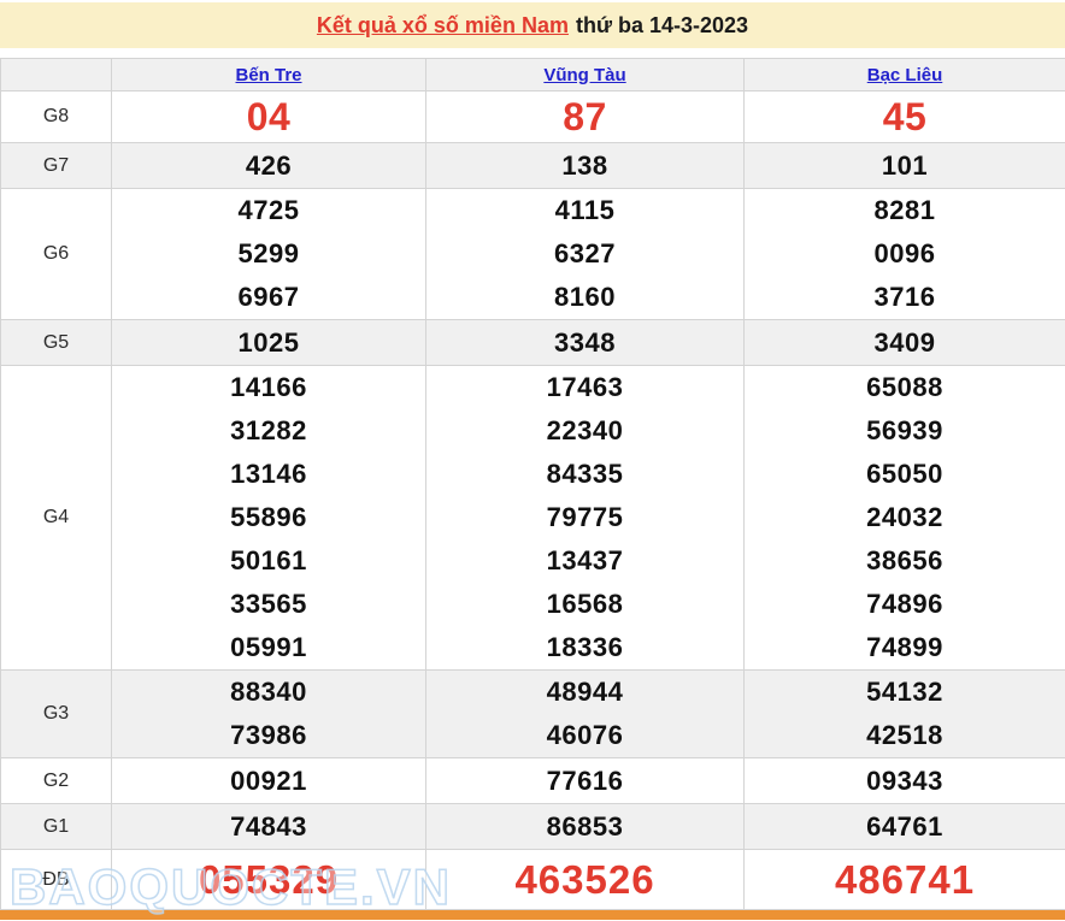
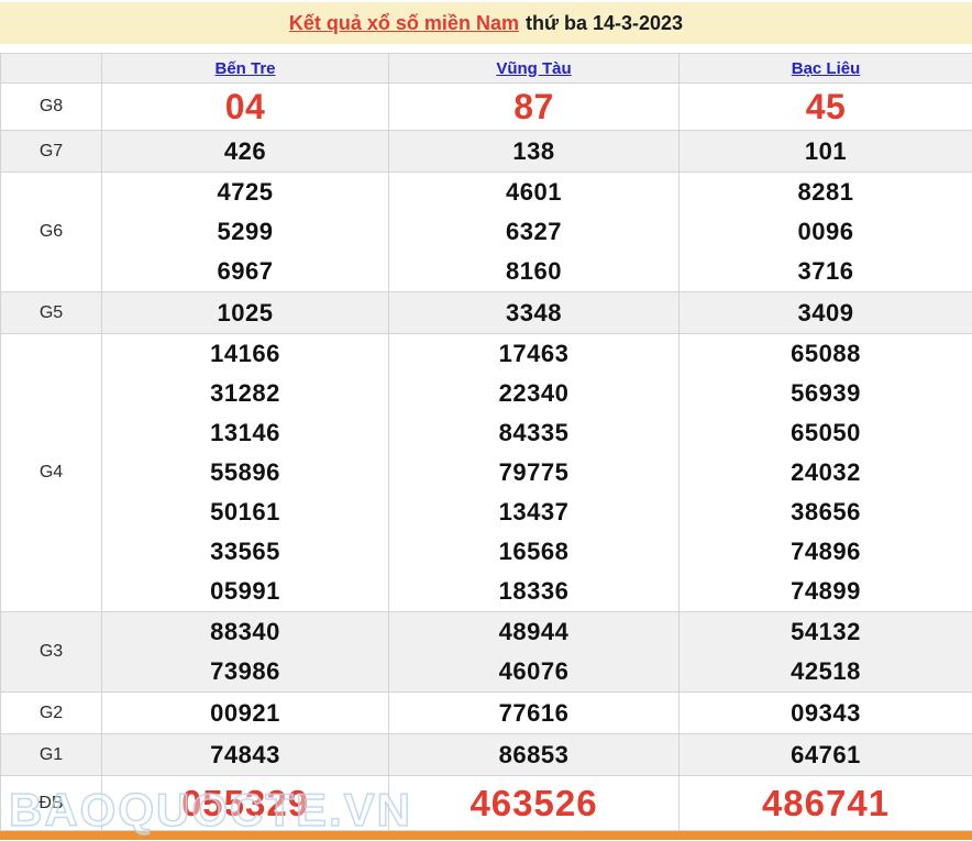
  Kết quả xổ số miền Nam
  thứ ba 14-3-2023
  	Bến Tre	Vũng Tàu	Bạc Liêu
  G8	04	87	45
  G7	426	138	101
- G6	472552996967	411563278160	828100963716
+ G6	472552996967	460163278160	828100963716
  G5	1025	3348	3409
  G4	14166312821314655896501613356505991	17463223408433579775134371656818336	65088569396505024032386567489674899
  G3	8834073986	4894446076	5413242518
  G2	00921	77616	09343
  G1	74843	86853	64761
  ĐB	055329	463526	486741
  BAOQUOCTE.VN
